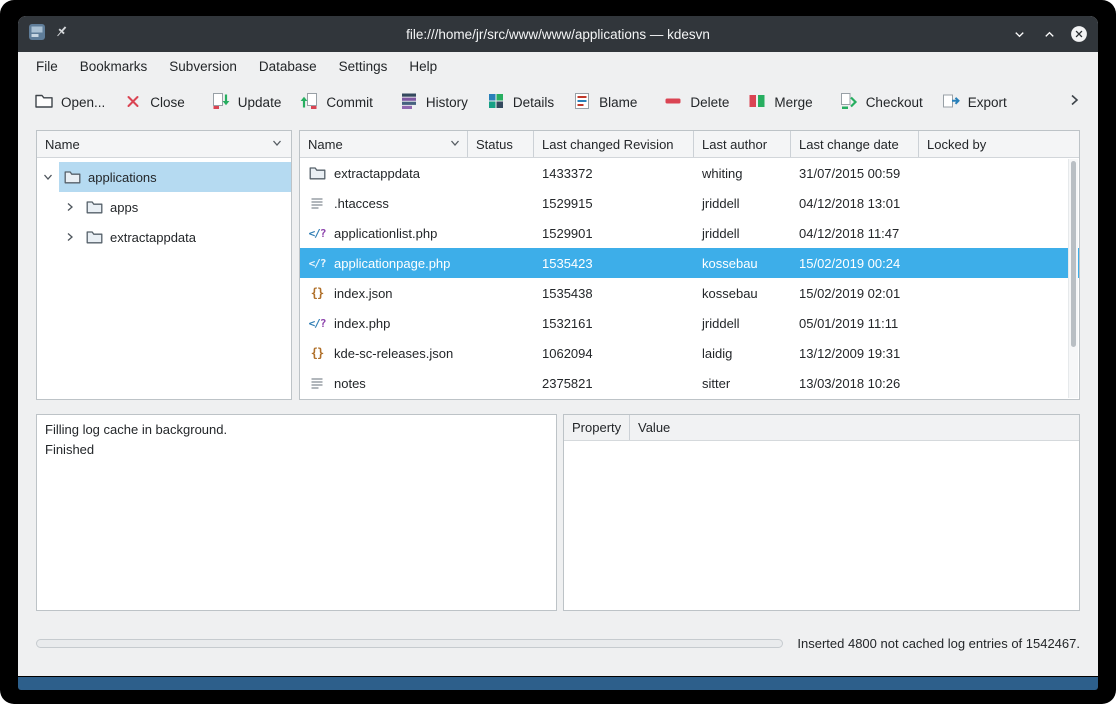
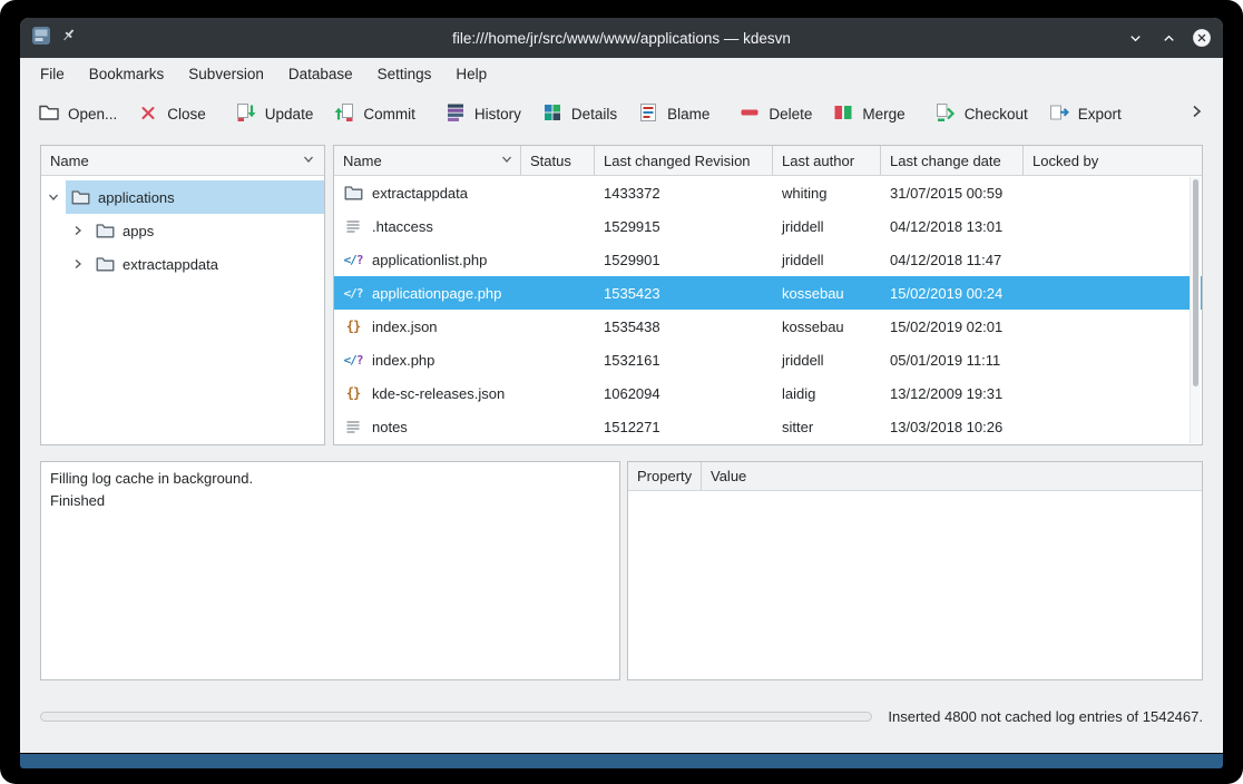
  file:///home/jr/src/www/www/applications — kdesvn
  File
  Bookmarks
  Subversion
  Database
  Settings
  Help
  Open...
  Close
  Update
  Commit
  History
  Details
  Blame
  Delete
  Merge
  Checkout
  Export
  Name
  applications
  apps
  extractappdata
  Name
  Status
  Last changed Revision
  Last author
  Last change date
  Locked by
  extractappdata
  1433372
  whiting
  31/07/2015 00:59
  .htaccess
  1529915
  jriddell
  04/12/2018 13:01
  </
  ?
  applicationlist.php
  1529901
  jriddell
  04/12/2018 11:47
  </
  ?
  applicationpage.php
  1535423
  kossebau
  15/02/2019 00:24
  {}
  index.json
  1535438
  kossebau
  15/02/2019 02:01
  </
  ?
  index.php
  1532161
  jriddell
  05/01/2019 11:11
  {}
  kde-sc-releases.json
  1062094
  laidig
  13/12/2009 19:31
  notes
- 2375821
+ 1512271
  sitter
  13/03/2018 10:26
  Filling log cache in background.
  Finished
  Property
  Value
  Inserted 4800 not cached log entries of 1542467.
